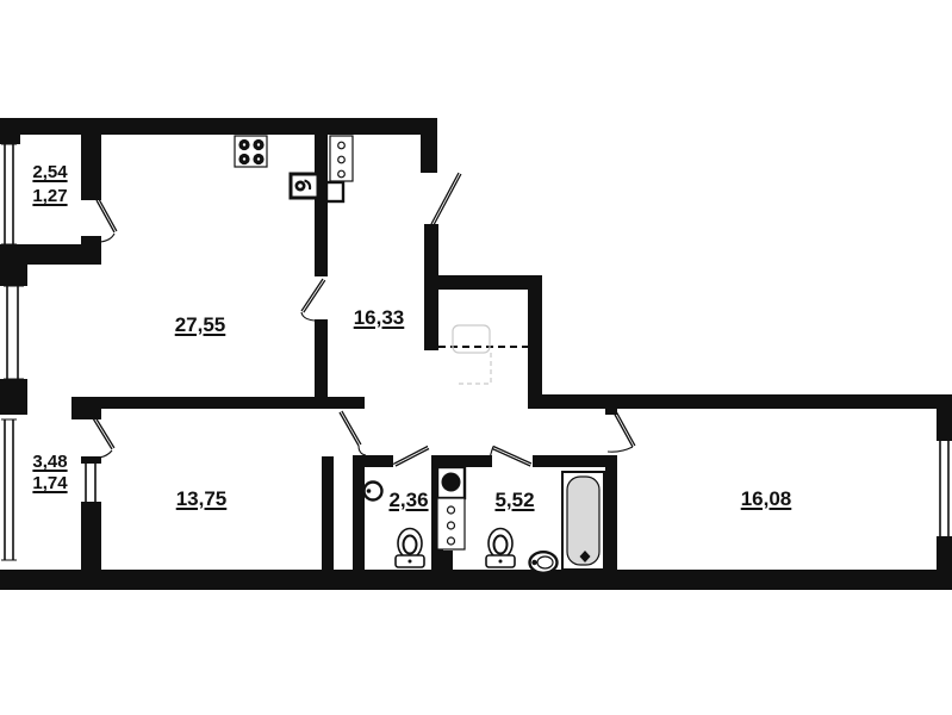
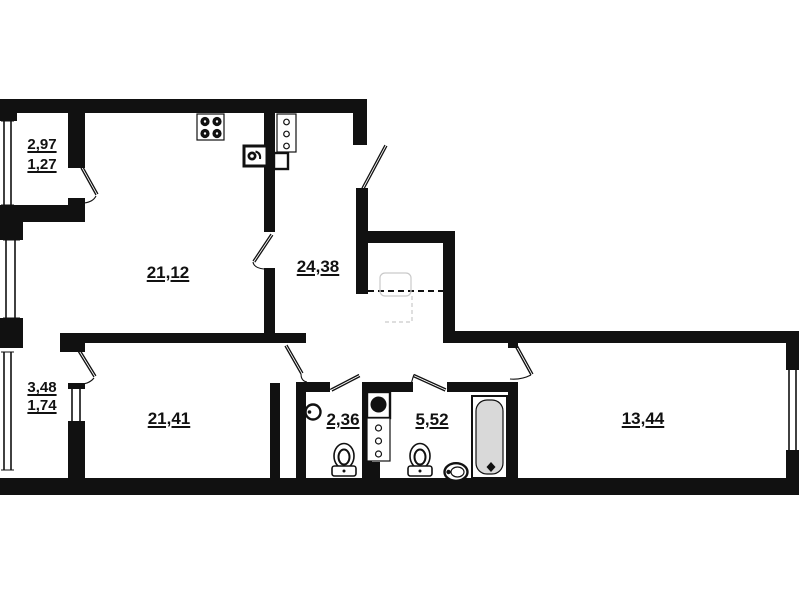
- 27,55
+ 21,12
- 16,33
+ 24,38
- 13,75
+ 21,41
  2,36
  5,52
- 16,08
+ 13,44
- 2,54
+ 2,97
  1,27
  3,48
  1,74
